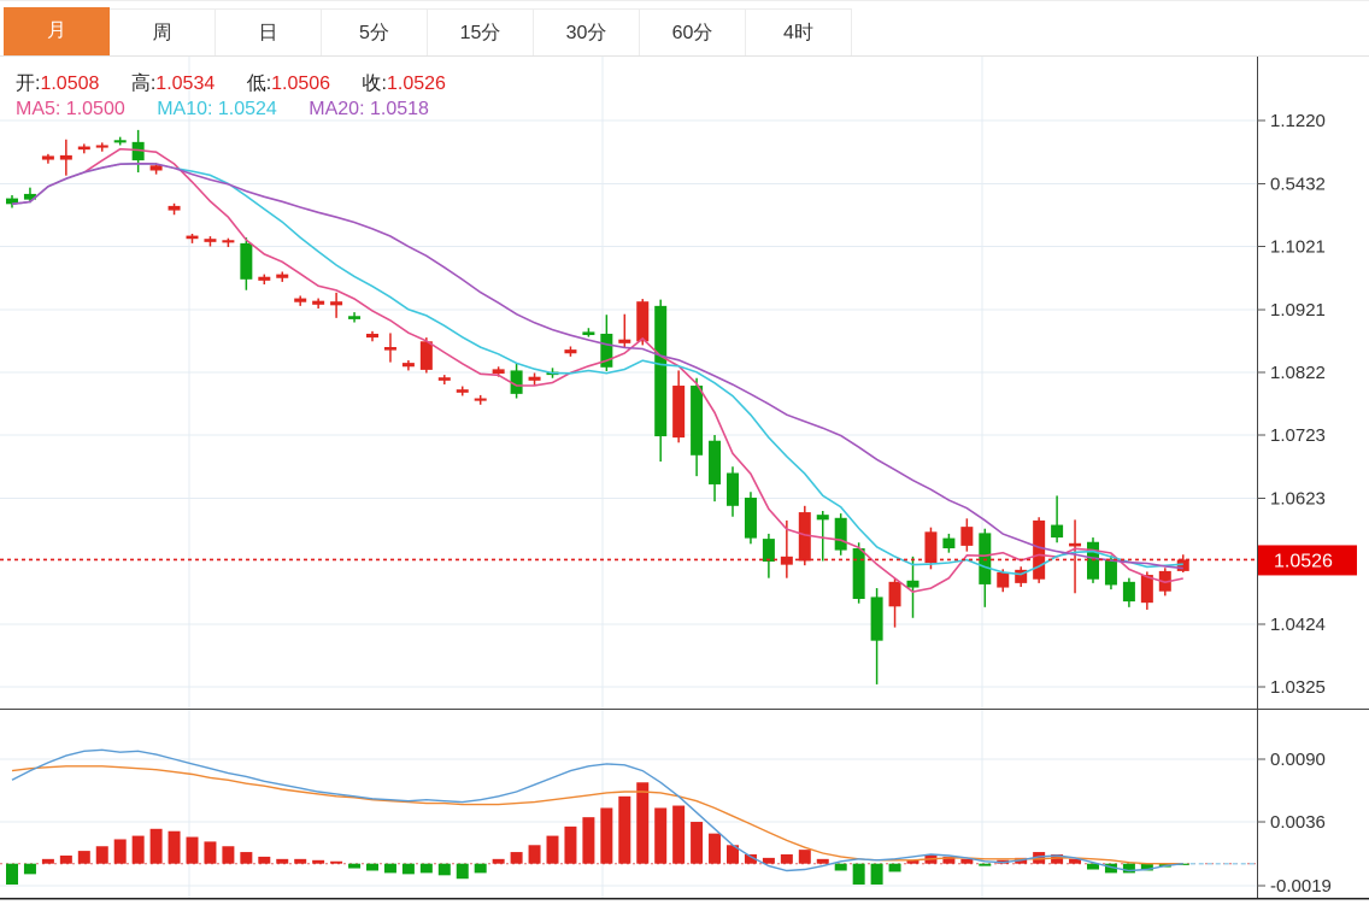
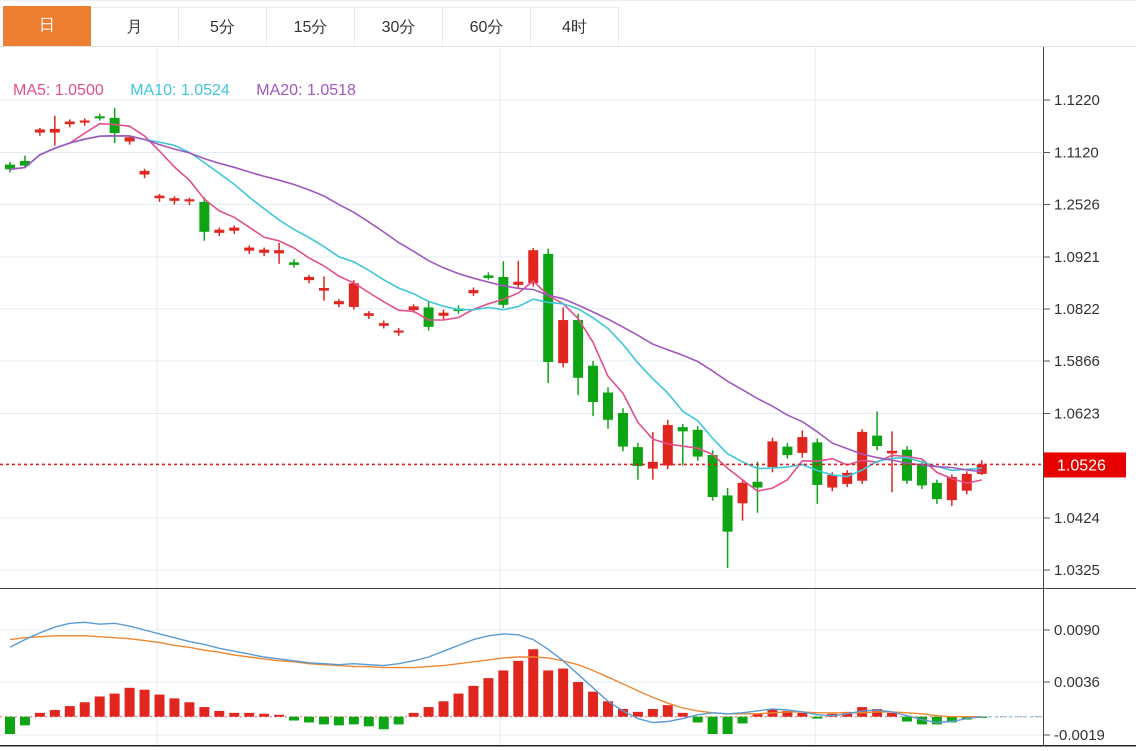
  1.1220
- 0.5432
+ 1.1120
- 1.1021
+ 1.2526
  1.0921
  1.0822
- 1.0723
+ 1.5866
  1.0623
  1.0424
  1.0325
  0.0090
  0.0036
  -0.0019
  1.0526
- 月
+ 日
- 周
- 日
+ 月
  5分
  15分
  30分
  60分
  4时
- 开:1.0508 高:1.0534 低:1.0506 收:1.0526
  MA5: 1.0500 MA10: 1.0524 MA20: 1.0518
